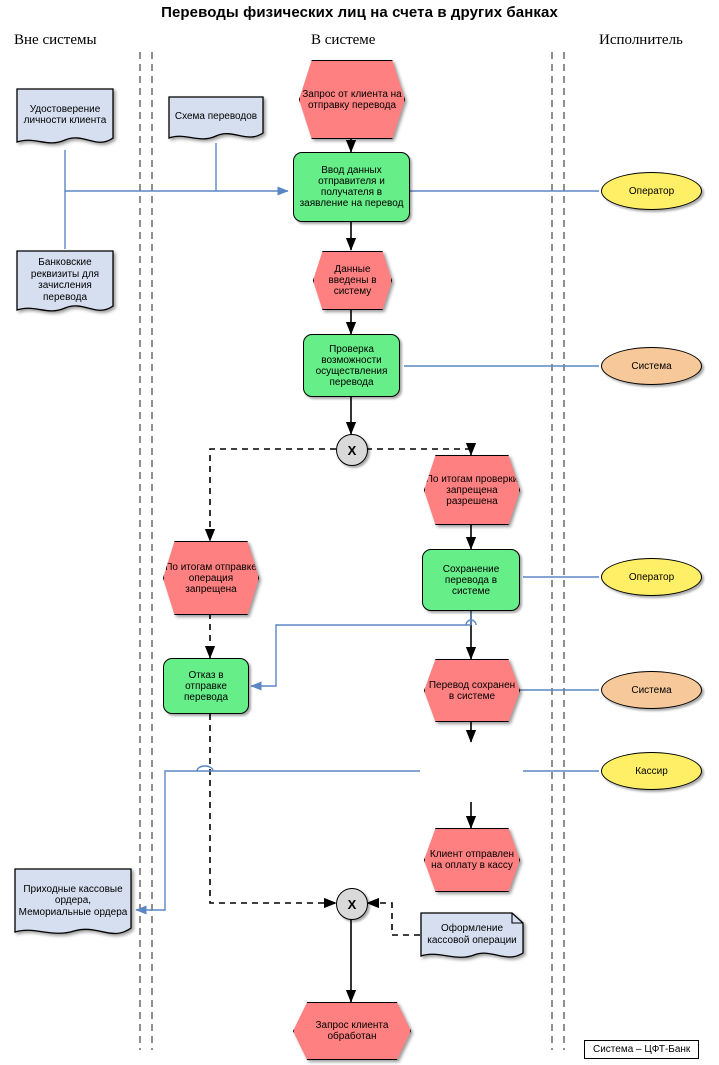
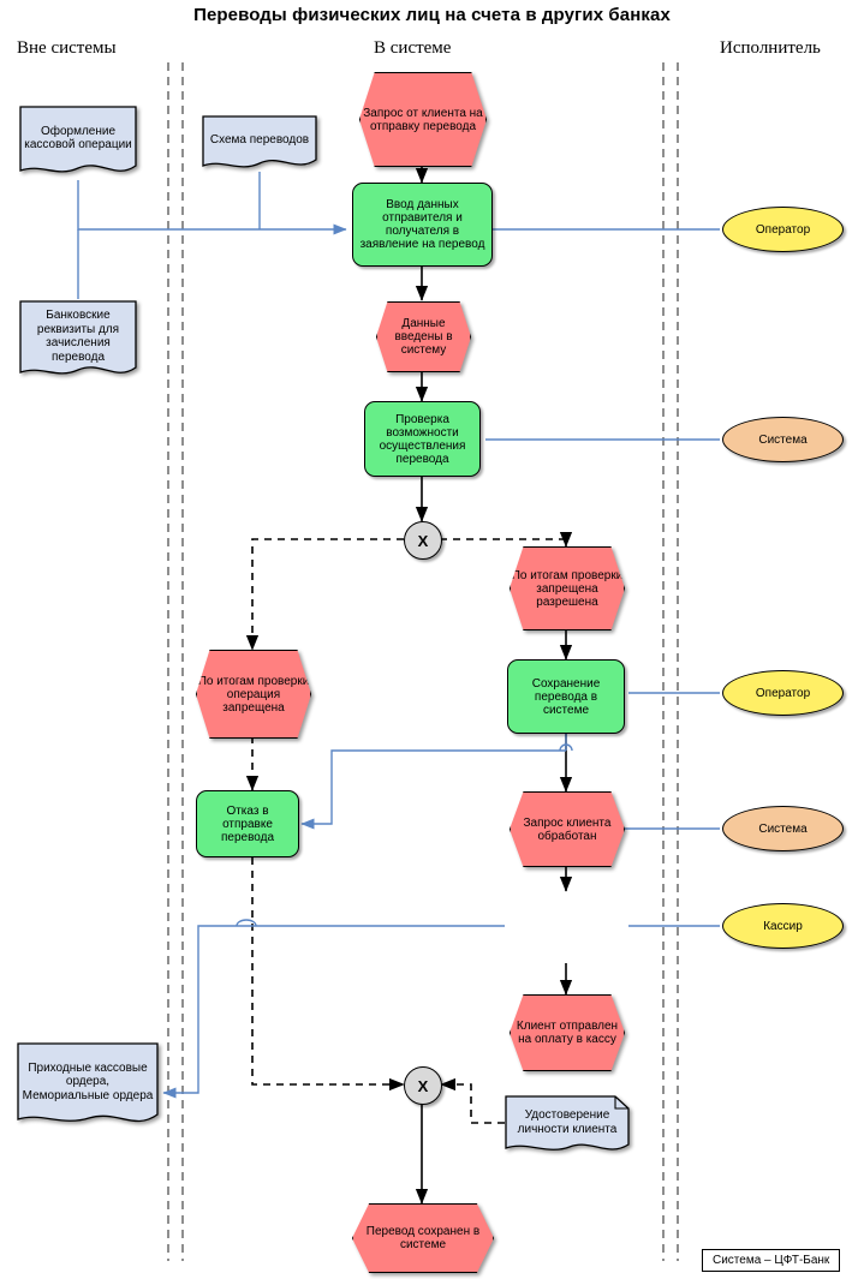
  Переводы физических лиц на счета в других банках
  Вне системы
  В системе
  Исполнитель
- Удостоверение личности клиента
+ Оформление кассовой операции
  Схема переводов
  Банковские реквизиты для зачисления перевода
  Приходные кассовые ордера, Мемориальные ордера
- Оформление кассовой операции
+ Удостоверение личности клиента
  Запрос от клиента на отправку перевода
  Данные введены в систему
  По итогам проверки запрещена разрешена
- По итогам отправке операция запрещена
+ По итогам проверки операция запрещена
- Перевод сохранен в системе
+ Запрос клиента обработан
  Клиент отправлен на оплату в кассу
- Запрос клиента обработан
+ Перевод сохранен в системе
  Ввод данных отправителя и получателя в заявление на перевод
  Проверка возможности осуществления перевода
  Сохранение перевода в системе
  Отказ в отправке перевода
  Оператор
  Система
  Оператор
  Система
  Кассир
  X
  X
  Система – ЦФТ-Банк
